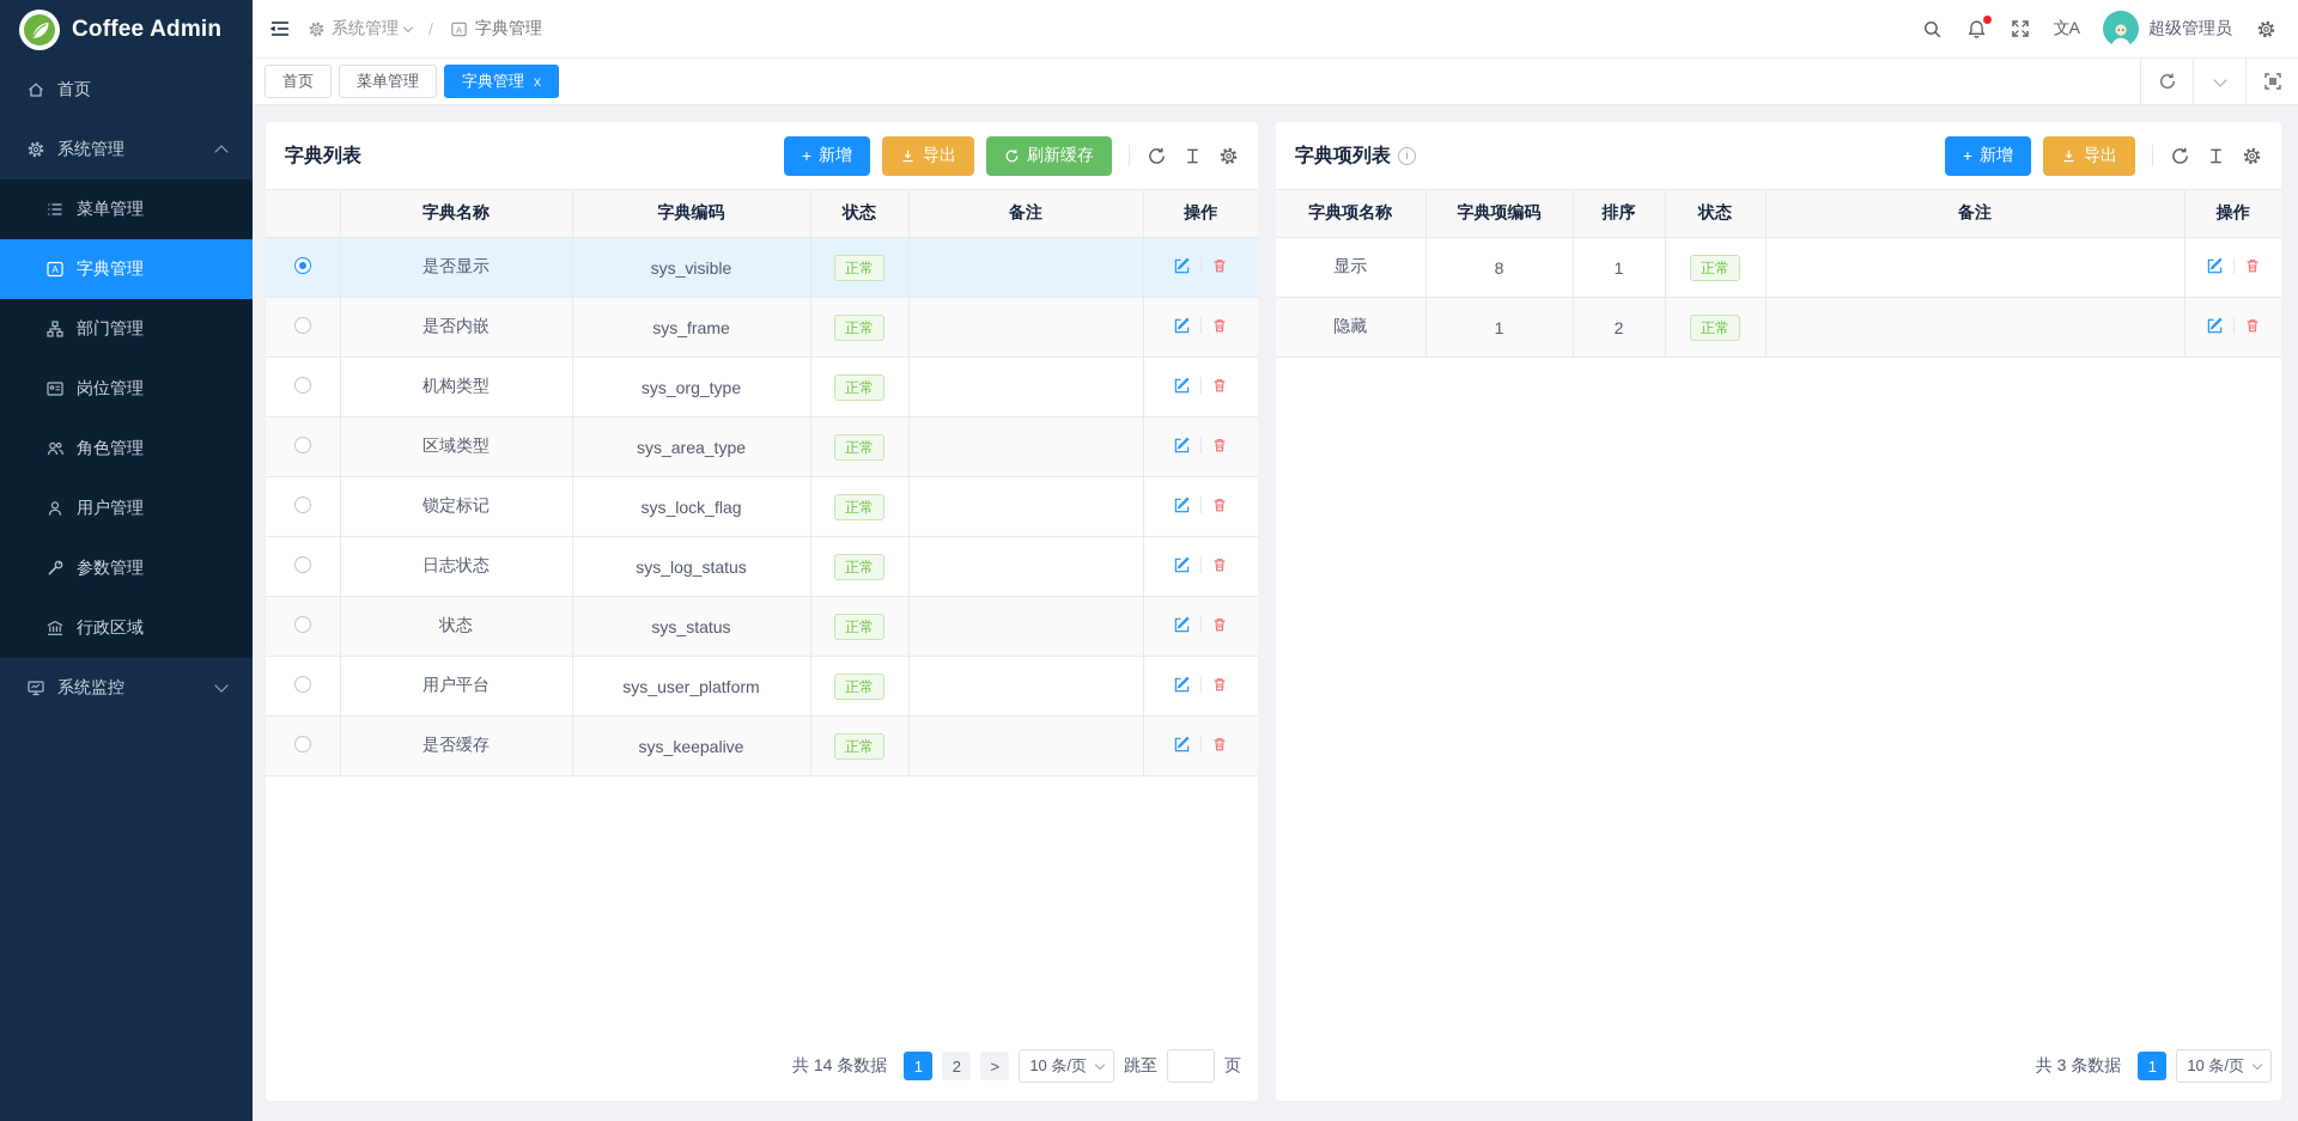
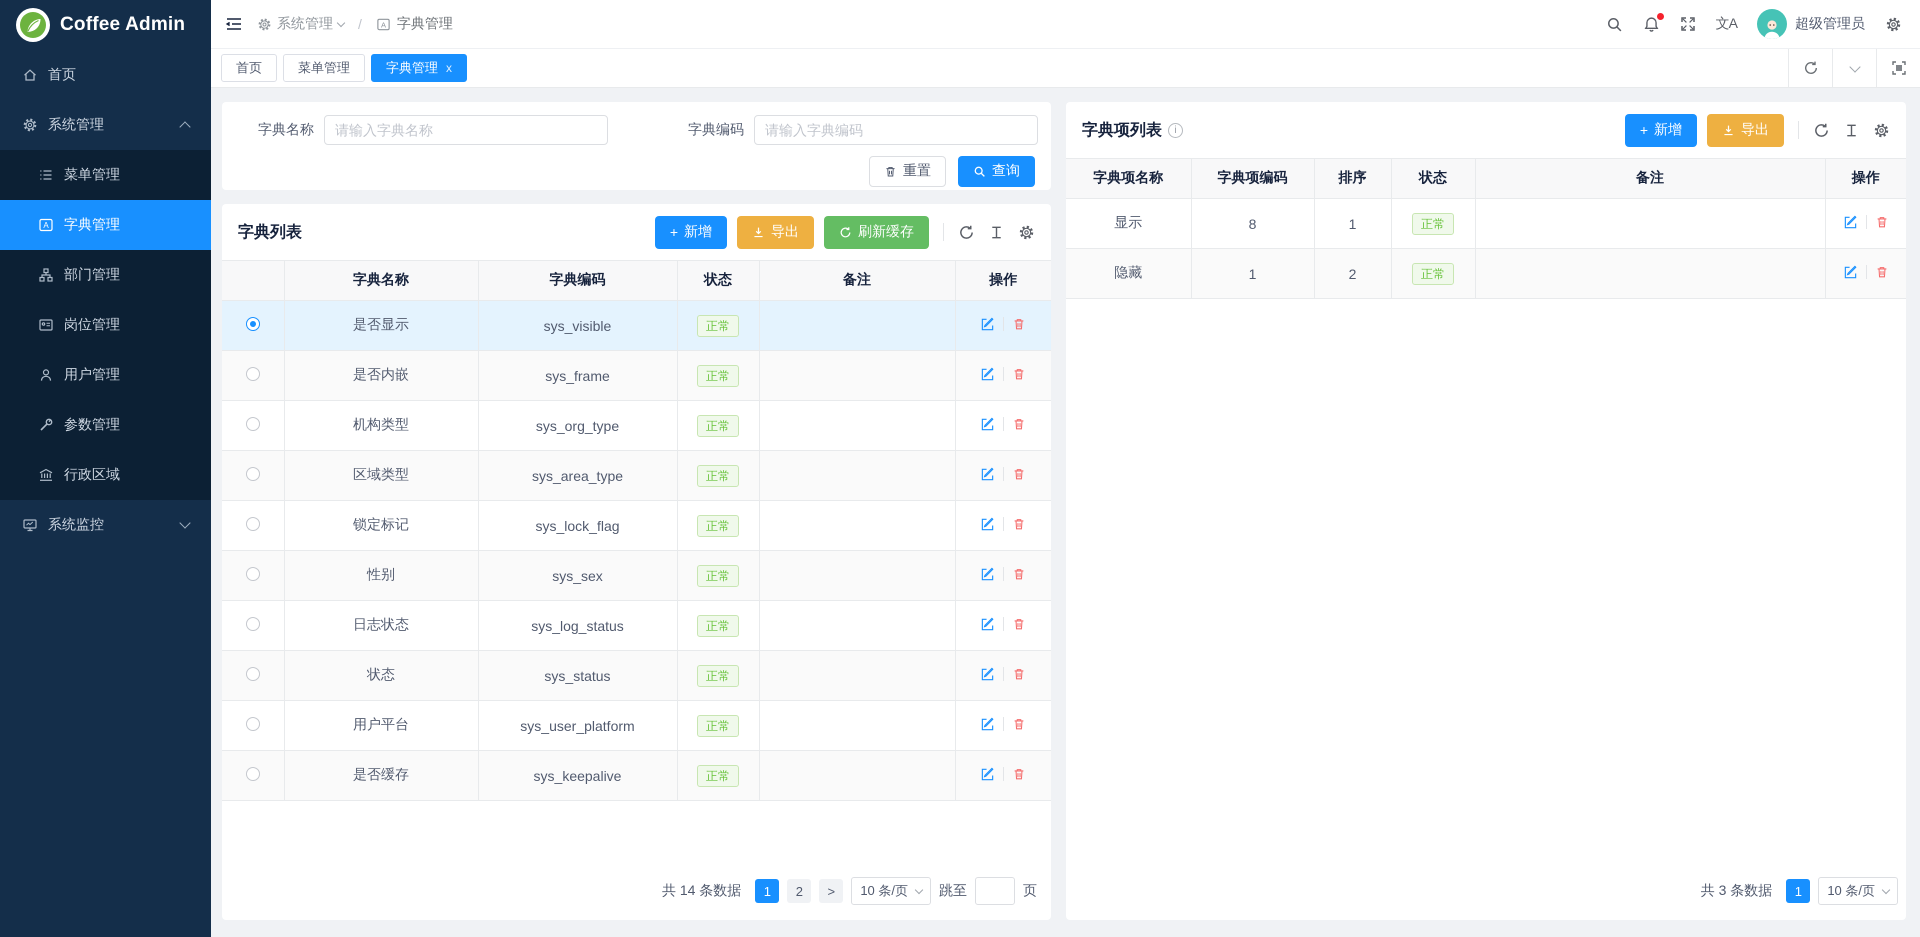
  Coffee Admin
  首页
  系统管理
  菜单管理
  A
  字典管理
  部门管理
  岗位管理
- 角色管理
  用户管理
  参数管理
  行政区域
  系统监控
  系统管理
  /
  A
  字典管理
  文A
  超级管理员
  首页
  菜单管理
  字典管理
  x
+ 字典名称
+ 请输入字典名称
+ 字典编码
+ 请输入字典编码
+ 重置
+ 查询
  字典列表
  +
  新增
  导出
  刷新缓存
  	字典名称	字典编码	状态	备注	操作
  	是否显示	sys_visible	正常
  	是否内嵌	sys_frame	正常
  	机构类型	sys_org_type	正常
  	区域类型	sys_area_type	正常
  	锁定标记	sys_lock_flag	正常
+ 	性别	sys_sex	正常
  	日志状态	sys_log_status	正常
  	状态	sys_status	正常
  	用户平台	sys_user_platform	正常
  	是否缓存	sys_keepalive	正常
  共 14 条数据
  1
  2
  >
  10 条/页
  跳至
  页
  字典项列表
  i
  +
  新增
  导出
  字典项名称	字典项编码	排序	状态	备注	操作
  显示	8	1	正常
  隐藏	1	2	正常
  共 3 条数据
  1
  10 条/页
